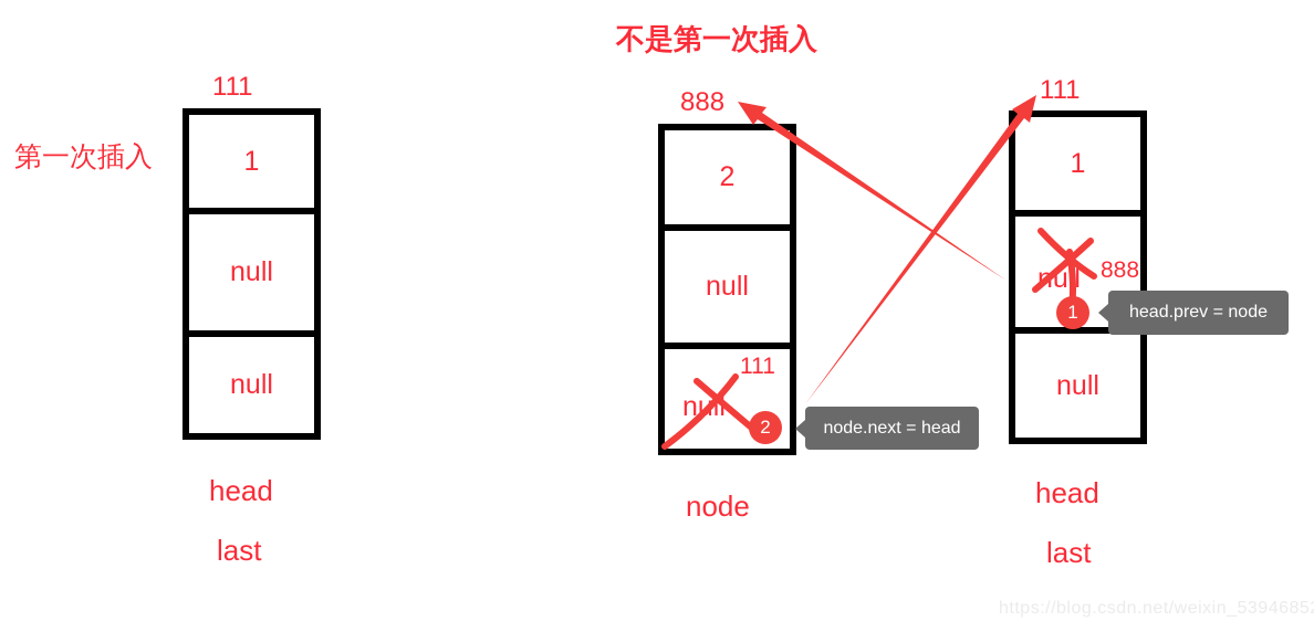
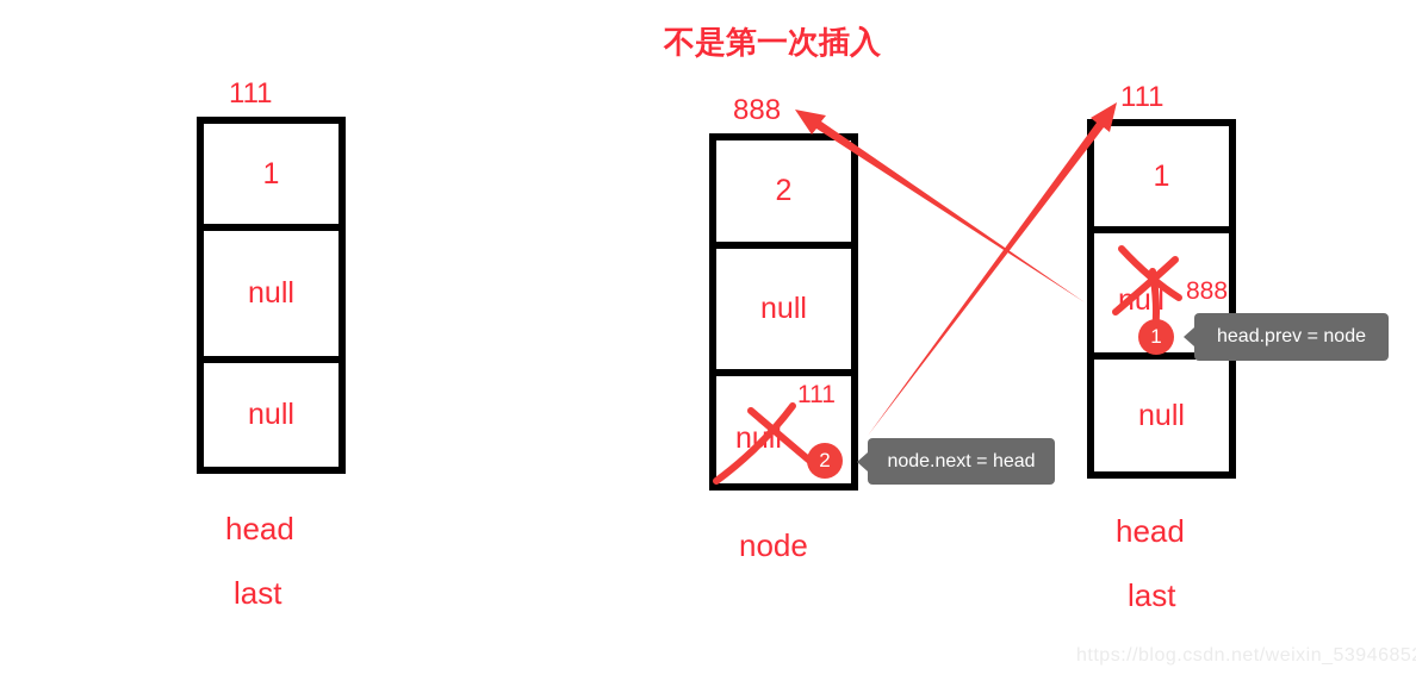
  不是第一次插入
- 第一次插入
  111
  1
  null
  null
  head
  last
  888
  2
  null
  111
  nul
  node
  111
  1
  888
  null
  head
  last
  2
  1
  node.next = head
  head.prev = node
